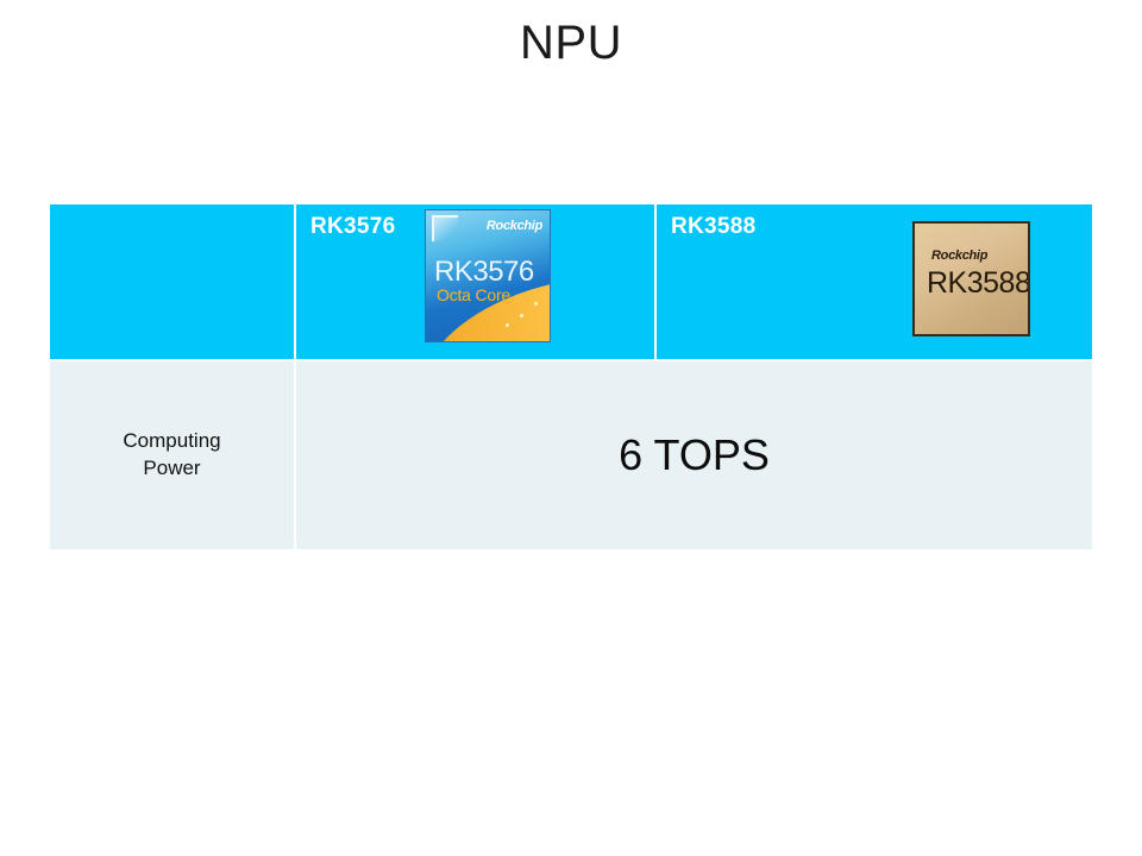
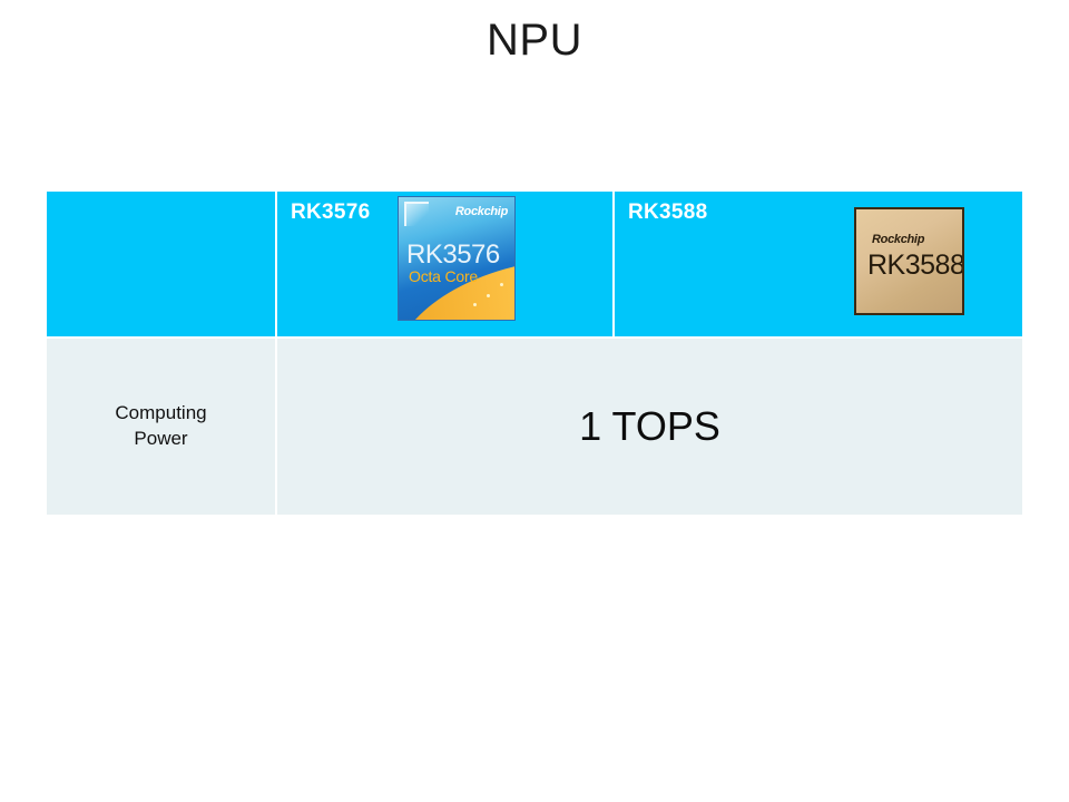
  NPU
  	RK3576 Rockchip RK3576 Octa Core	RK3588 Rockchip RK3588
- Computing Power	6 TOPS
+ Computing Power	1 TOPS
